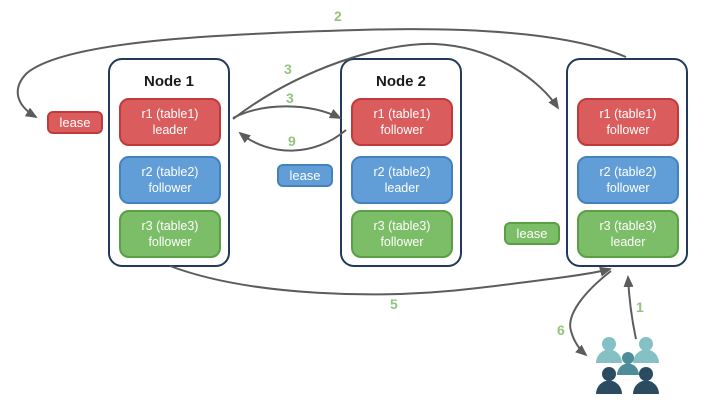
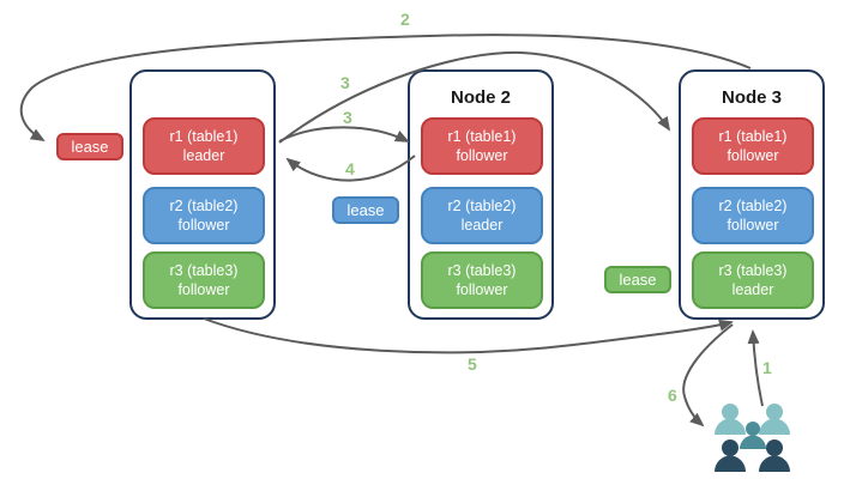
- Node 1
  r1 (table1)
  leader
  r2 (table2)
  follower
  r3 (table3)
  follower
  Node 2
  r1 (table1)
  follower
  r2 (table2)
  leader
  r3 (table3)
  follower
+ Node 3
  r1 (table1)
  follower
  r2 (table2)
  follower
  r3 (table3)
  leader
  lease
  lease
  lease
  2
  3
  3
- 9
+ 4
  5
  1
  6
